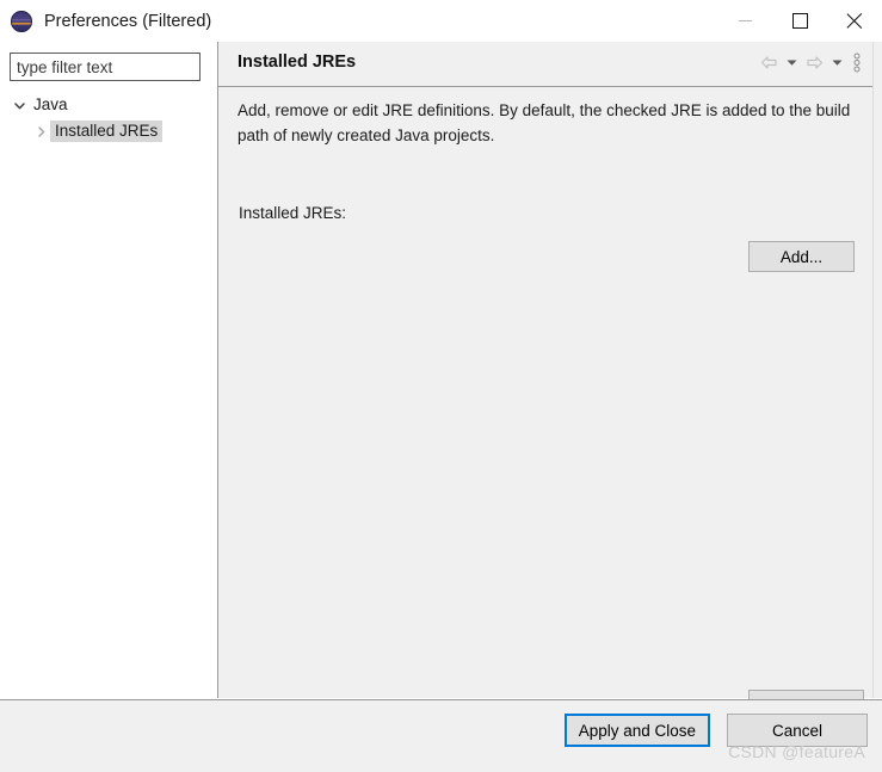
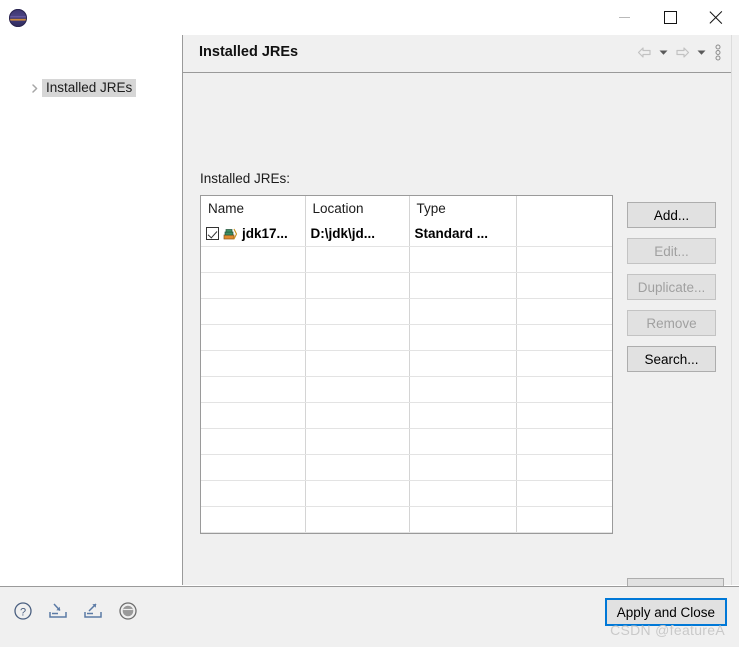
- Preferences (Filtered)
- type filter text
- Java
  Installed JREs
  Installed JREs
- Add, remove or edit JRE definitions. By default, the checked JRE is added to the build path of newly created Java projects.
  Installed JREs:
+ Name	Location	Type
+ jdk17...	D:\jdk\jd...	Standard ...
  Add...
+ Edit...
+ Duplicate...
+ Remove
+ Search...
+ ?
  Apply and Close
- Cancel
  CSDN @featureA
